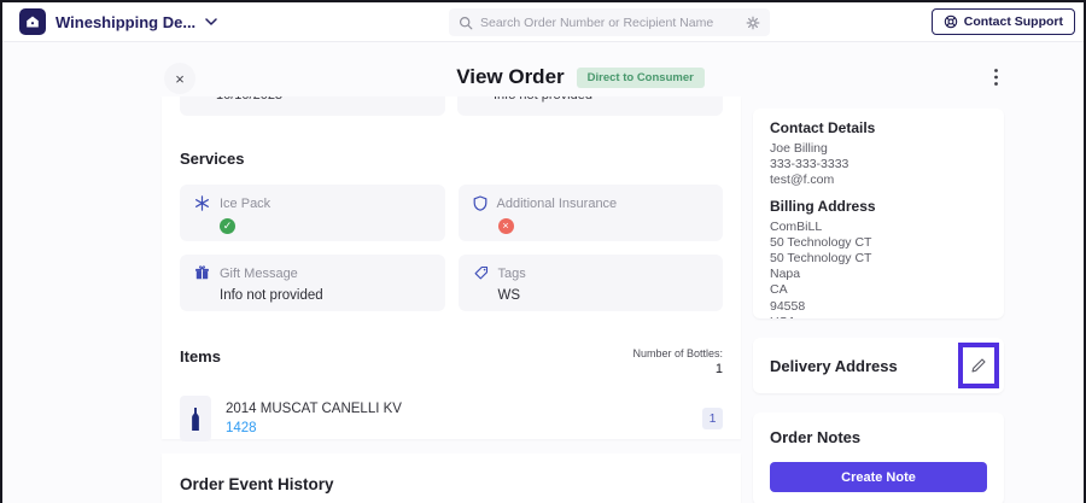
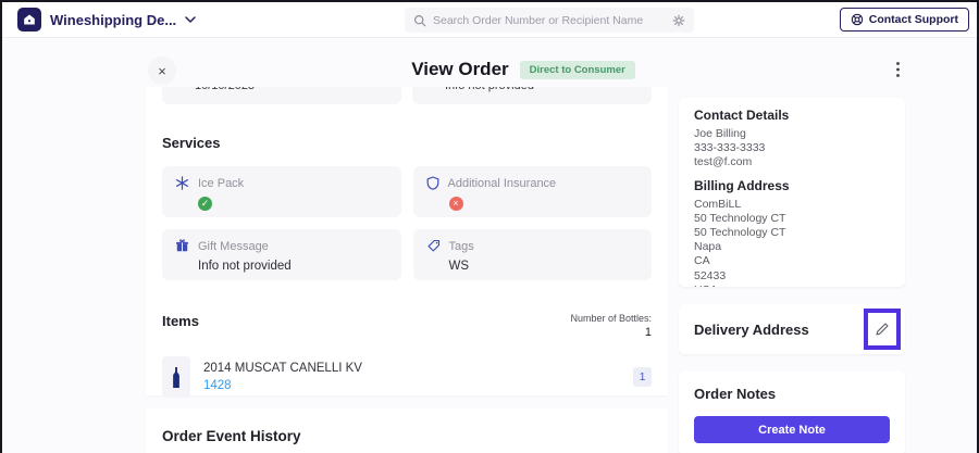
  Wineshipping De...
  Search Order Number or Recipient Name
  Contact Support
  ×
  View Order
  Direct to Consumer
  Services
  Ice Pack
  ✓
  Additional Insurance
  ×
  Gift Message
  Info not provided
  Tags
  WS
  Items
  Number of Bottles:
  1
  2014 MUSCAT CANELLI KV
  1428
  1
  Order Event History
  Contact Details
  Joe Billing
  333-333-3333
  test@f.com
  Billing Address
  ComBiLL
  50 Technology CT
  50 Technology CT
  Napa
  CA
- 94558
+ 52433
  Delivery Address
  Order Notes
  Create Note
